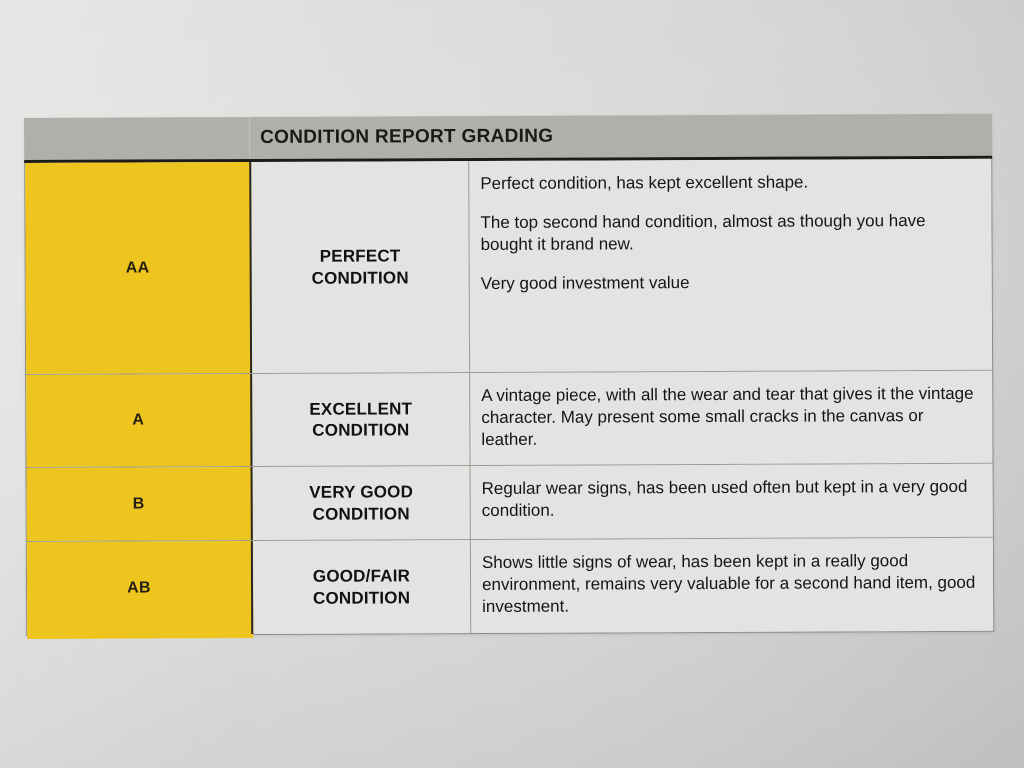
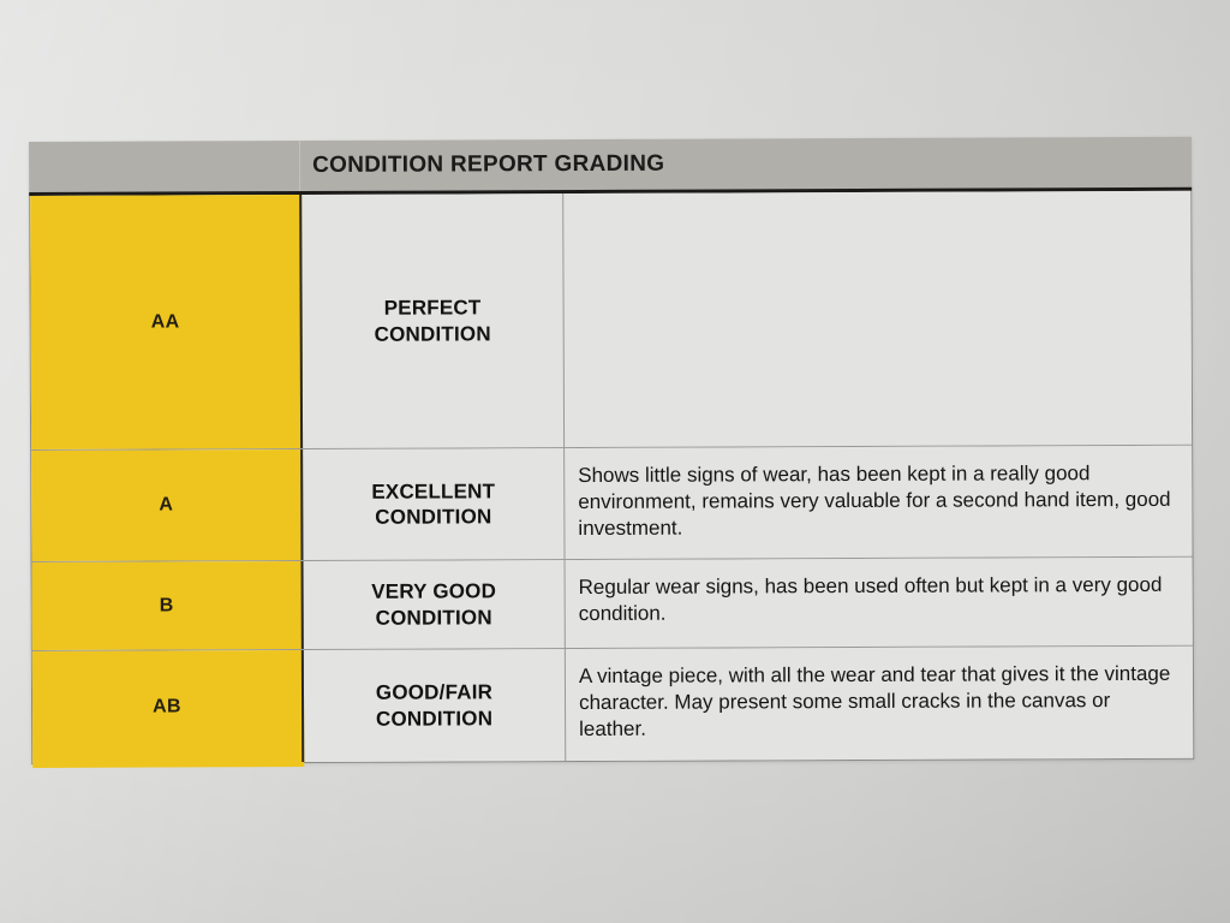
  CONDITION REPORT GRADING
  AA
  PERFECT
  CONDITION
- Perfect condition, has kept excellent shape.
- The top second hand condition, almost as though you have bought it brand new.
- Very good investment value
  A
  EXCELLENT
  CONDITION
- A vintage piece, with all the wear and tear that gives it the vintage character. May present some small cracks in the canvas or leather.
+ Shows little signs of wear, has been kept in a really good environment, remains very valuable for a second hand item, good investment.
  B
  VERY GOOD
  CONDITION
  Regular wear signs, has been used often but kept in a very good condition.
  AB
  GOOD/FAIR
  CONDITION
- Shows little signs of wear, has been kept in a really good environment, remains very valuable for a second hand item, good investment.
+ A vintage piece, with all the wear and tear that gives it the vintage character. May present some small cracks in the canvas or leather.
